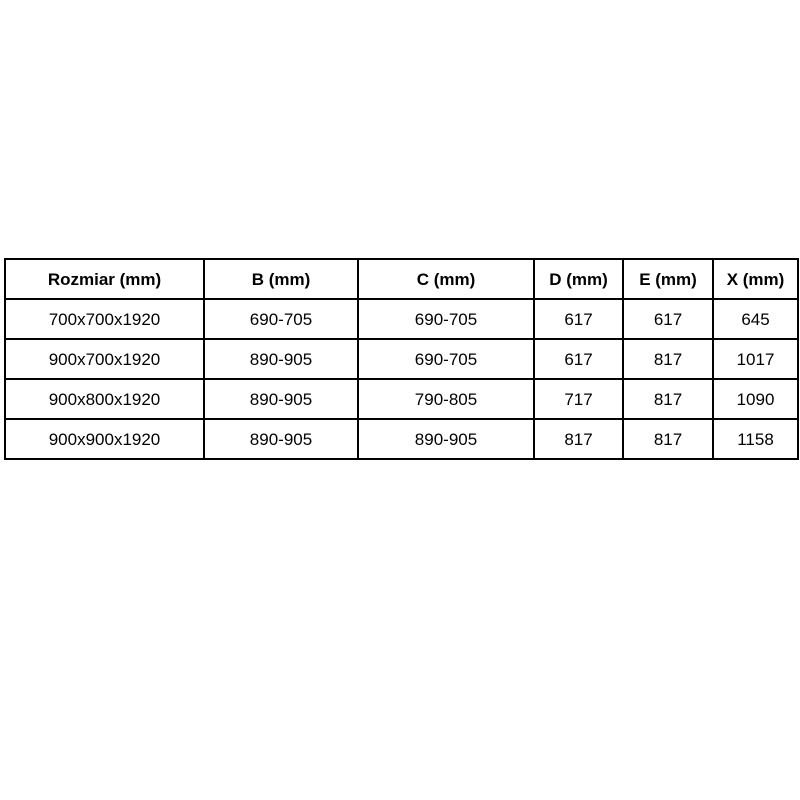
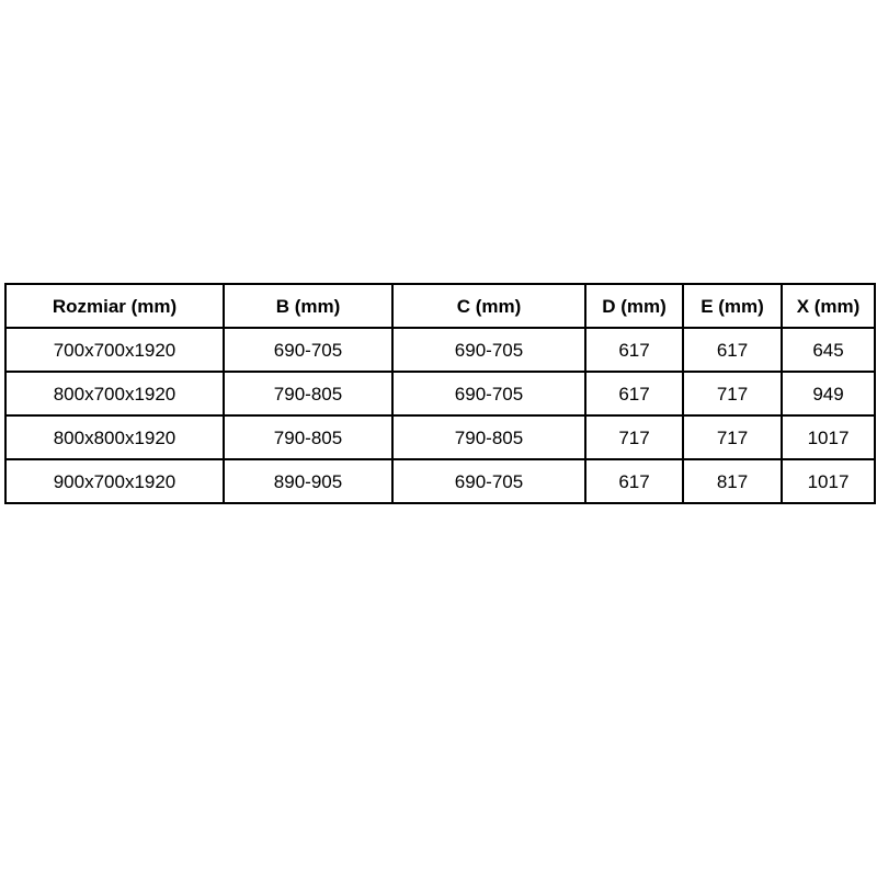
  Rozmiar (mm)	B (mm)	C (mm)	D (mm)	E (mm)	X (mm)
  700x700x1920	690-705	690-705	617	617	645
+ 800x700x1920	790-805	690-705	617	717	949
+ 800x800x1920	790-805	790-805	717	717	1017
  900x700x1920	890-905	690-705	617	817	1017
- 900x800x1920	890-905	790-805	717	817	1090
- 900x900x1920	890-905	890-905	817	817	1158
